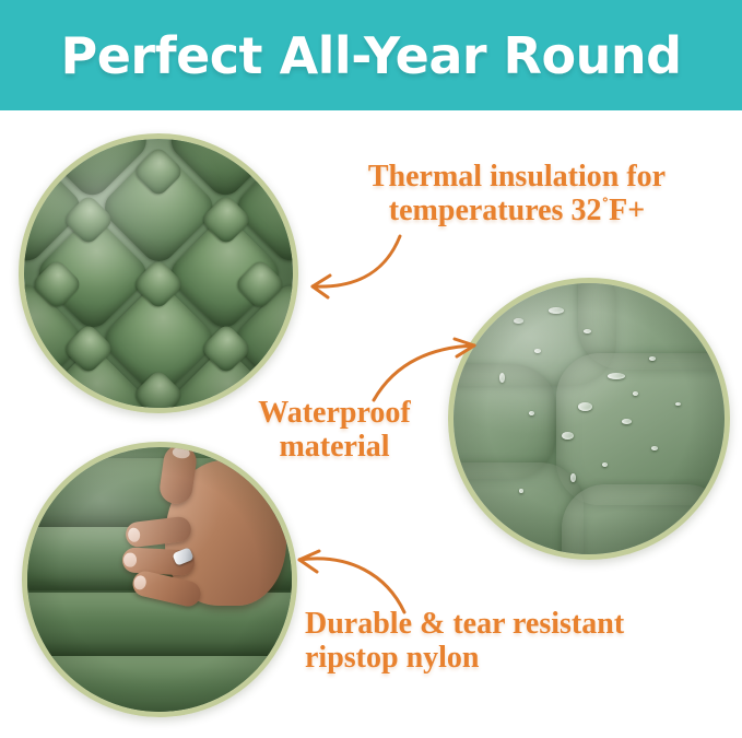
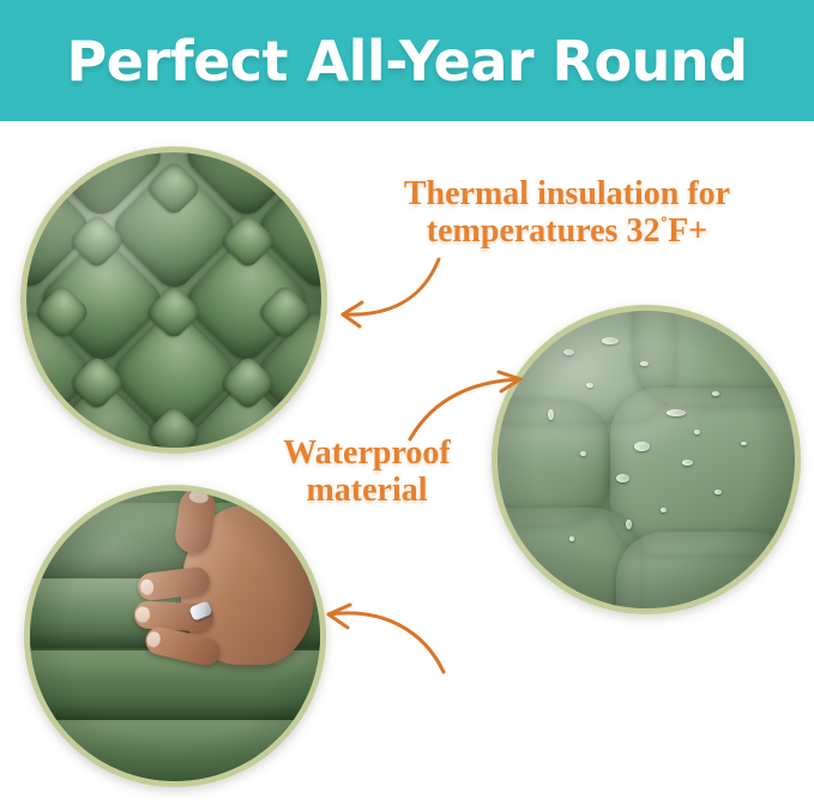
  Perfect All-Year Round
  Thermal insulation for
  temperatures 32˚F+
  Waterproof
  material
- Durable & tear resistant
- ripstop nylon
